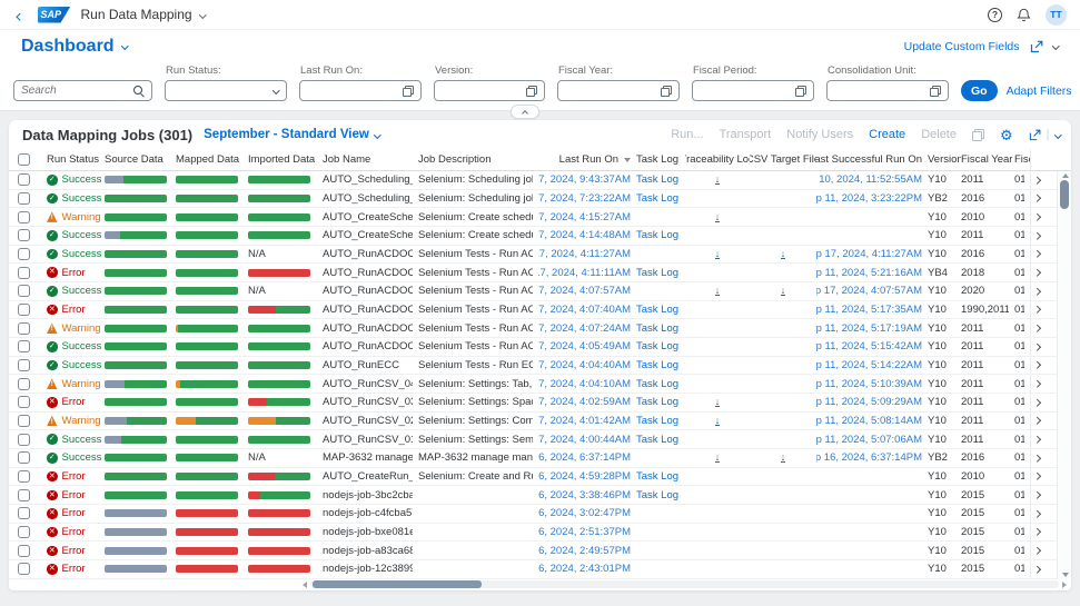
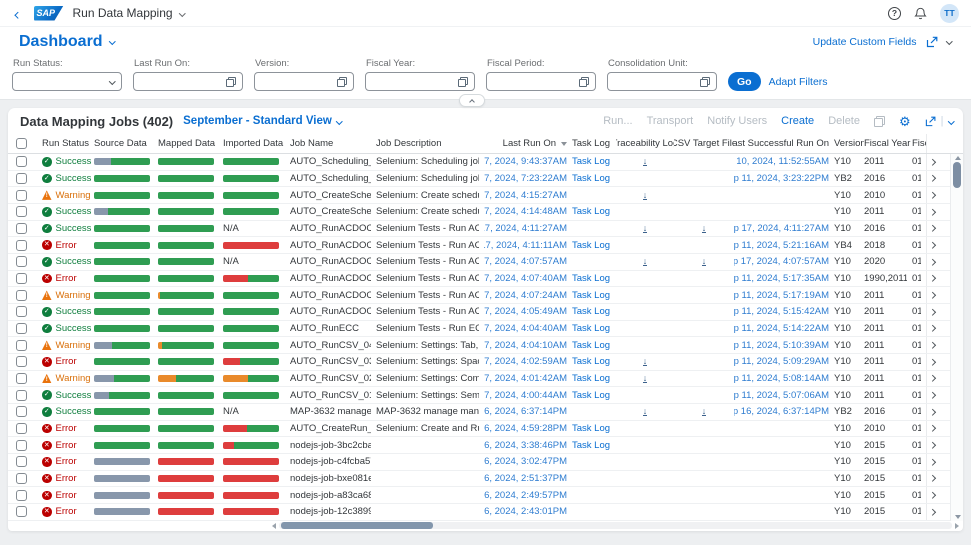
  SAP
  Run Data Mapping
  ?
  TT
  Dashboard
  Update Custom Fields
- Search
  Run Status:
  Last Run On:
  Version:
  Fiscal Year:
  Fiscal Period:
  Consolidation Unit:
  Go
  Adapt Filters
- Data Mapping Jobs (301)
+ Data Mapping Jobs (402)
  September - Standard View
  Run...
  Transport
  Notify Users
  Create
  Delete
  ⚙
  |
  Run Status
  Source Data
  Mapped Data
  Imported Data
  Job Name
  Job Description
  Last Run On
  Task Log
  raceability Lo
  CSV Target Fil
  ast Successful Run On
  Version
  Fiscal Year
  Success
  AUTO_Scheduling
  Selenium: Scheduling jo
  7, 2024, 9:43:37AM
  Task Log
  ↓
  10, 2024, 11:52:55AM
  Y10
  2011
  01
  Success
  AUTO_Scheduling
  Selenium: Scheduling jo
  7, 2024, 7:23:22AM
  Task Log
  p 11, 2024, 3:23:22PM
  YB2
  2016
  01
  Warning
  AUTO_CreateSche
  Selenium: Create sched
  7, 2024, 4:15:27AM
  ↓
  Y10
  2010
  01
  Success
  AUTO_CreateSche
  Selenium: Create sched
  7, 2024, 4:14:48AM
  Task Log
  Y10
  2011
  01
  Success
  N/A
  AUTO_RunACDOC
  Selenium Tests - Run AC
  7, 2024, 4:11:27AM
  ↓
  ↓
  p 17, 2024, 4:11:27AM
  Y10
  2016
  01
  Error
  AUTO_RunACDOC
  Selenium Tests - Run AC
  7, 2024, 4:11:11AM
  Task Log
  p 11, 2024, 5:21:16AM
  YB4
  2018
  01
  Success
  N/A
  AUTO_RunACDOC
  Selenium Tests - Run AC
  7, 2024, 4:07:57AM
  ↓
  ↓
  p 17, 2024, 4:07:57AM
  Y10
  2020
  01
  Error
  AUTO_RunACDOC
  Selenium Tests - Run AC
  7, 2024, 4:07:40AM
  Task Log
  p 11, 2024, 5:17:35AM
  Y10
  1990,2011
  01
  Warning
  AUTO_RunACDOC
  Selenium Tests - Run AC
  7, 2024, 4:07:24AM
  Task Log
  p 11, 2024, 5:17:19AM
  Y10
  2011
  01
  Success
  AUTO_RunACDOC
  Selenium Tests - Run AC
  7, 2024, 4:05:49AM
  Task Log
  p 11, 2024, 5:15:42AM
  Y10
  2011
  01
  Success
  AUTO_RunECC
  Selenium Tests - Run EC
  7, 2024, 4:04:40AM
  Task Log
  p 11, 2024, 5:14:22AM
  Y10
  2011
  01
  Warning
  AUTO_RunCSV_0
  Selenium: Settings: Tab,
  7, 2024, 4:04:10AM
  Task Log
  p 11, 2024, 5:10:39AM
  Y10
  2011
  01
  Error
  AUTO_RunCSV_0
  Selenium: Settings: Spa
  7, 2024, 4:02:59AM
  Task Log
  ↓
  p 11, 2024, 5:09:29AM
  Y10
  2011
  01
  Warning
  AUTO_RunCSV_0
  Selenium: Settings: Com
  7, 2024, 4:01:42AM
  Task Log
  ↓
  p 11, 2024, 5:08:14AM
  Y10
  2011
  01
  Success
  AUTO_RunCSV_0
  Selenium: Settings: Sem
  7, 2024, 4:00:44AM
  Task Log
  p 11, 2024, 5:07:06AM
  Y10
  2011
  01
  Success
  N/A
  MAP-3632 manage
  MAP-3632 manage man
  6, 2024, 6:37:14PM
  ↓
  ↓
  p 16, 2024, 6:37:14PM
  YB2
  2016
  01
  Error
  AUTO_CreateRun_
  Selenium: Create and R
  6, 2024, 4:59:28PM
  Task Log
  Y10
  2010
  01
  Error
  nodejs-job-3bc2cba
  6, 2024, 3:38:46PM
  Task Log
  Y10
  2015
  01
  Error
  nodejs-job-c4fcba5
  6, 2024, 3:02:47PM
  Y10
  2015
  01
  Error
  nodejs-job-bxe081e
  6, 2024, 2:51:37PM
  Y10
  2015
  01
  Error
  nodejs-job-a83ca68
  6, 2024, 2:49:57PM
  Y10
  2015
  01
  Error
  nodejs-job-12c3899
  6, 2024, 2:43:01PM
  Y10
  2015
  01
